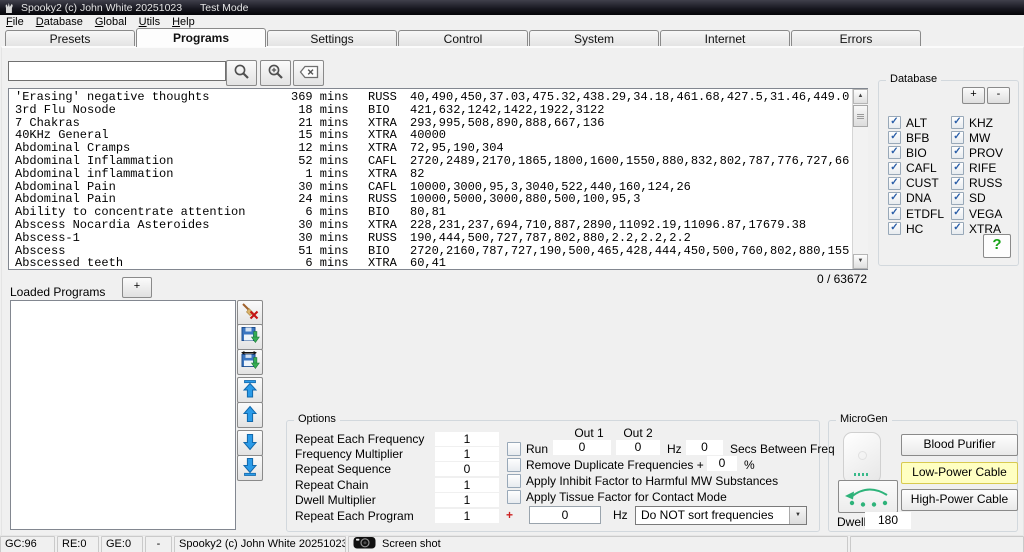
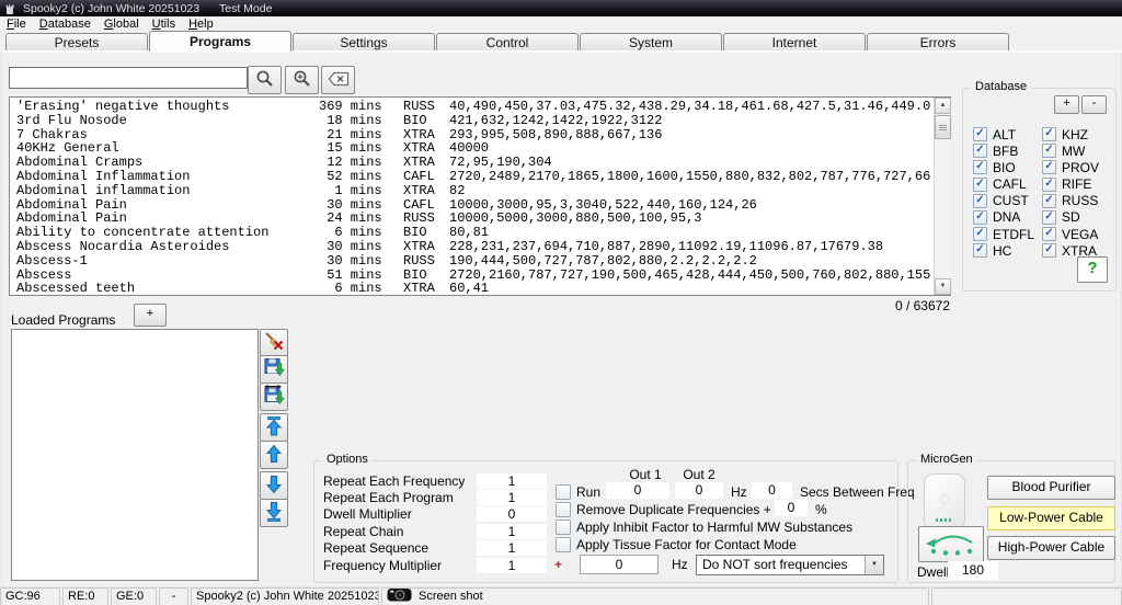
  Spooky2 (c) John White 20251023
  Test Mode
  File
  Database
  Global
  Utils
  Help
  Presets
  Programs
  Settings
  Control
  System
  Internet
  Errors
  'Erasing' negative thoughts 369 mins RUSS 40,490,450,37.03,475.32,438.29,34.18,461.68,427.5,31.46,449.0
  3rd Flu Nosode 18 mins BIO 421,632,1242,1422,1922,3122
  7 Chakras 21 mins XTRA 293,995,508,890,888,667,136
  40KHz General 15 mins XTRA 40000
  Abdominal Cramps 12 mins XTRA 72,95,190,304
  Abdominal Inflammation 52 mins CAFL 2720,2489,2170,1865,1800,1600,1550,880,832,802,787,776,727,66
  Abdominal inflammation 1 mins XTRA 82
  Abdominal Pain 30 mins CAFL 10000,3000,95,3,3040,522,440,160,124,26
  Abdominal Pain 24 mins RUSS 10000,5000,3000,880,500,100,95,3
  Ability to concentrate attention 6 mins BIO 80,81
  Abscess Nocardia Asteroides 30 mins XTRA 228,231,237,694,710,887,2890,11092.19,11096.87,17679.38
  Abscess-1 30 mins RUSS 190,444,500,727,787,802,880,2.2,2.2,2.2
  Abscess 51 mins BIO 2720,2160,787,727,190,500,465,428,444,450,500,760,802,880,155
  Abscessed teeth 6 mins XTRA 60,41
  0 / 63672
  Database
  +
  -
  ✓
  ALT
  ✓
  BFB
  ✓
  BIO
  ✓
  CAFL
  ✓
  CUST
  ✓
  DNA
  ✓
  ETDFL
  ✓
  HC
  ✓
  KHZ
  ✓
  MW
  ✓
  PROV
  ✓
  RIFE
  ✓
  RUSS
  ✓
  SD
  ✓
  VEGA
  ✓
  XTRA
  ?
  Loaded Programs
  +
  Options
  Repeat Each Frequency
  1
- Frequency Multiplier
+ Repeat Each Program
  1
- Repeat Sequence
+ Dwell Multiplier
  0
  Repeat Chain
  1
- Dwell Multiplier
+ Repeat Sequence
  1
- Repeat Each Program
+ Frequency Multiplier
  1
  Out 1
  Out 2
  Run
  0
  0
  Hz
  0
  Secs Between Freq
  Remove Duplicate Frequencies +
  0
  %
  Apply Inhibit Factor to Harmful MW Substances
  Apply Tissue Factor for Contact Mode
  +
  0
  Hz
  Do NOT sort frequencies
  MicroGen
  Dwel
  180
  Blood Purifier
  Low-Power Cable
  High-Power Cable
  GC:96
  RE:0
  GE:0
  -
  Spooky2 (c) John White 20251023
  Screen shot
